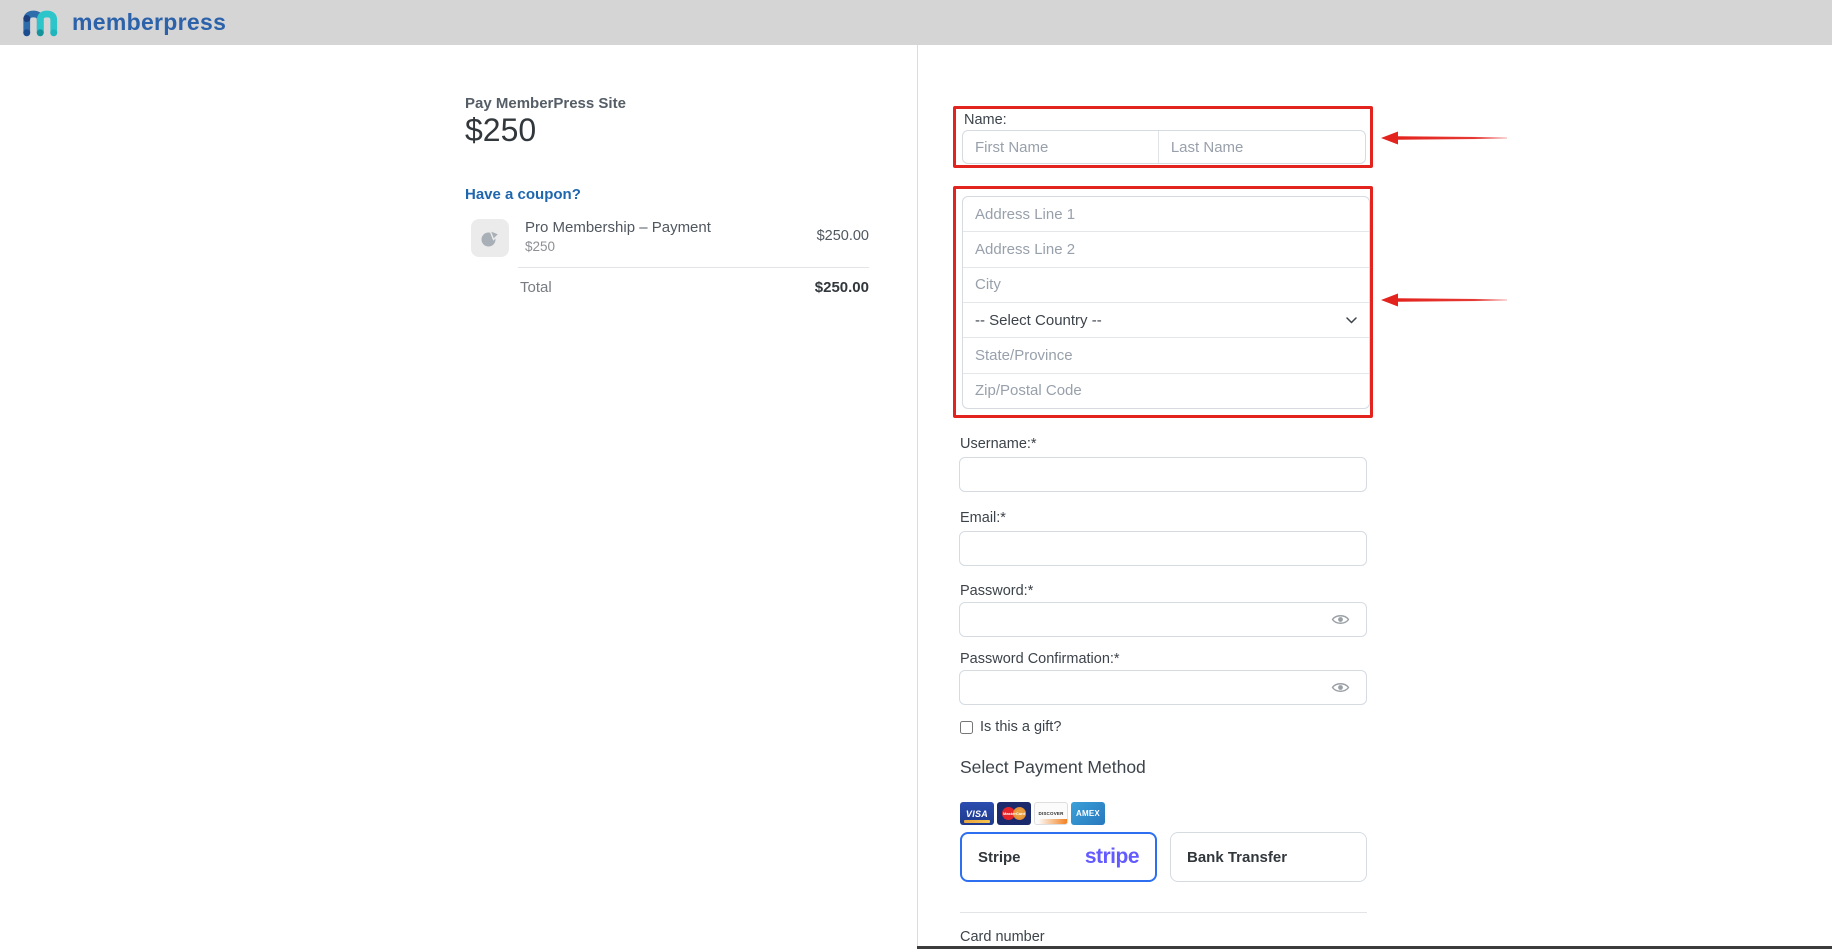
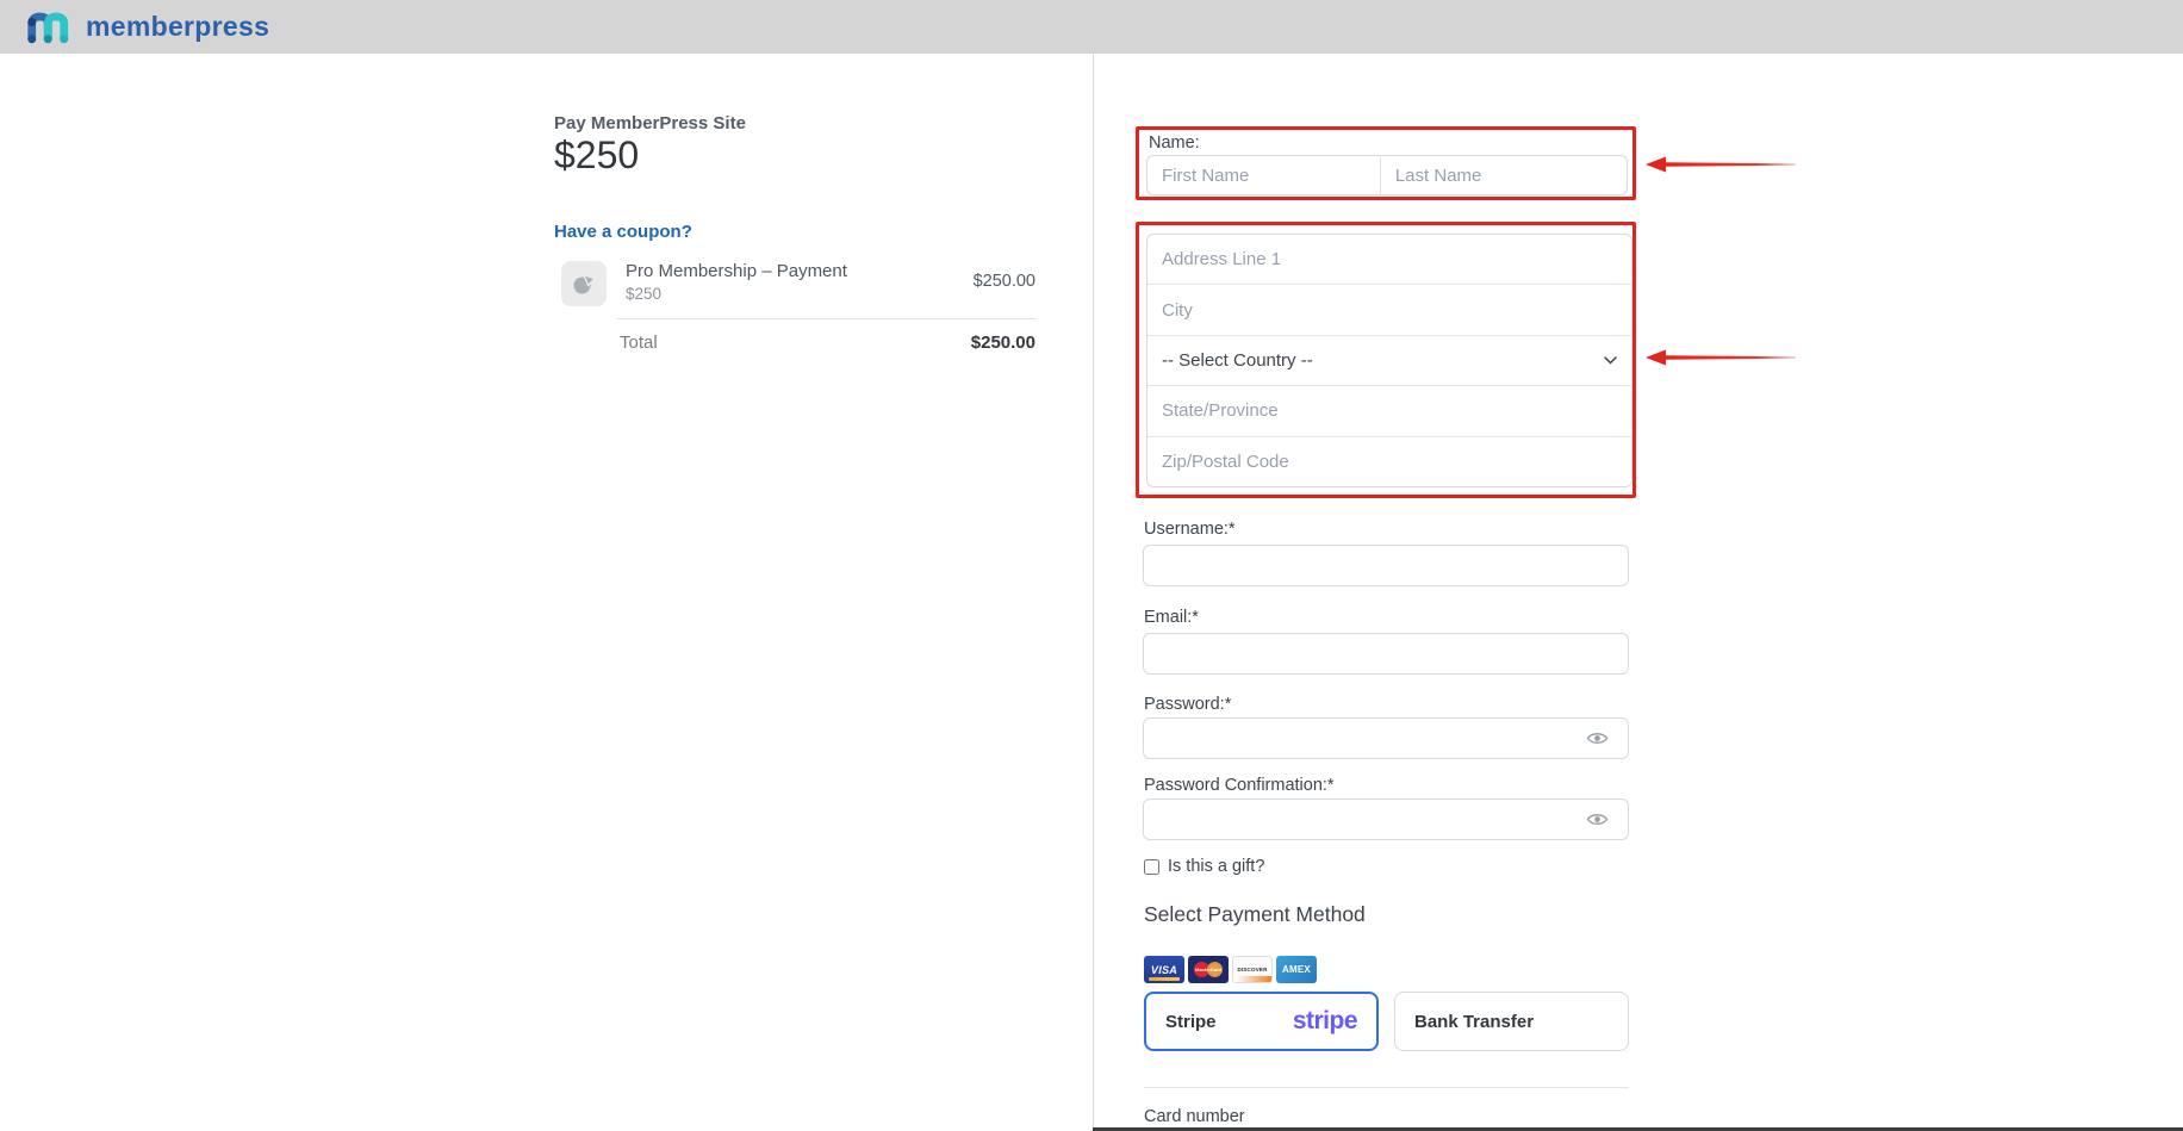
  memberpress
  Pay MemberPress Site
  $250
  Have a coupon?
  Pro Membership – Payment
  $250
  $250.00
  Total
  $250.00
  Name:
  First Name
  Last Name
  Address Line 1
- Address Line 2
  City
  -- Select Country --
  State/Province
  Zip/Postal Code
  Username:*
  Email:*
  Password:*
  Password Confirmation:*
  Is this a gift?
  Select Payment Method
  VISA
  AMEX
  Stripe
  stripe
  Bank Transfer
  Card number
